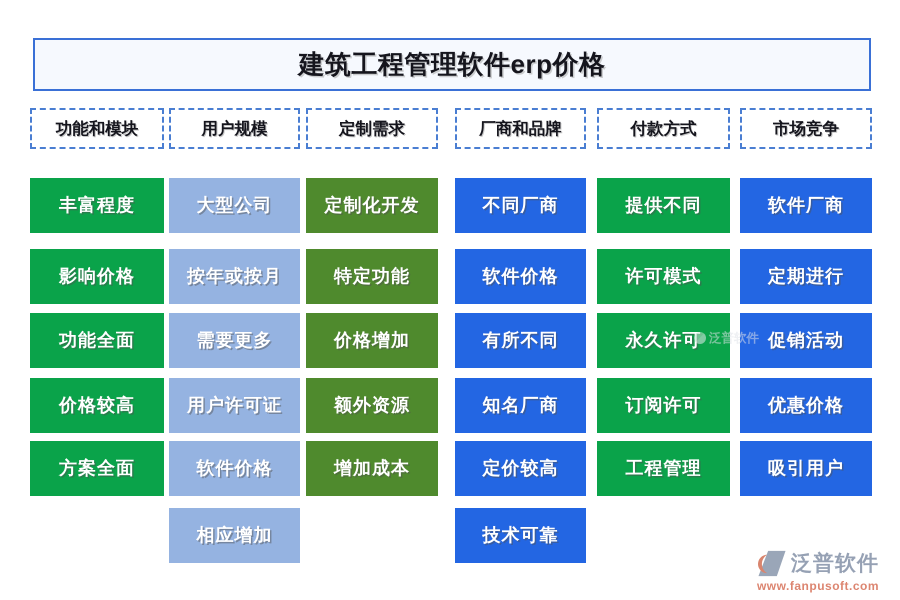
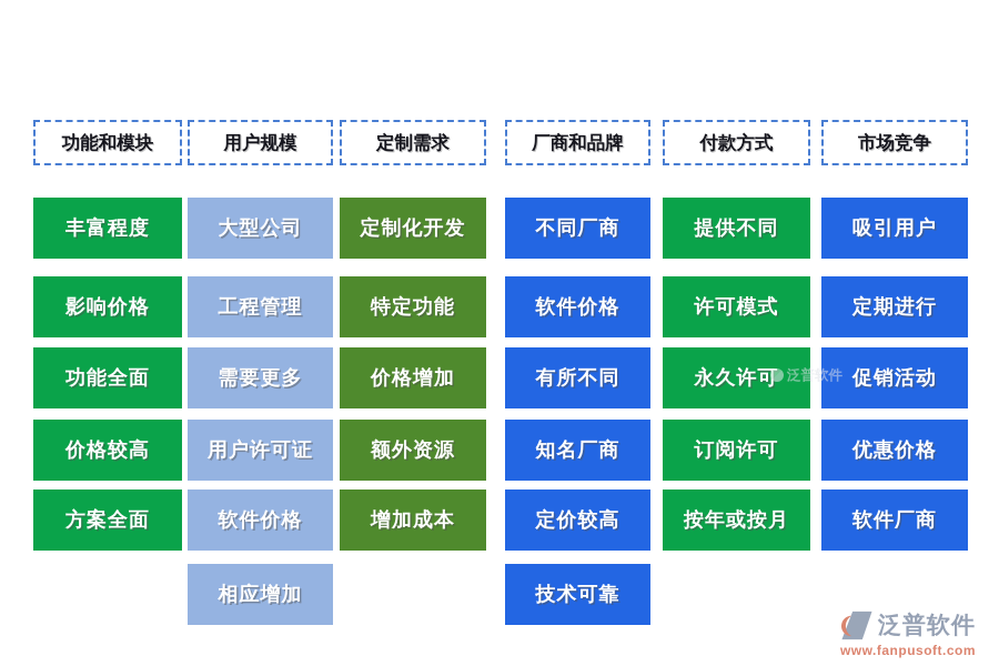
- 建筑工程管理软件erp价格
  功能和模块
  丰富程度
  影响价格
  功能全面
  价格较高
  方案全面
  用户规模
  大型公司
- 按年或按月
+ 工程管理
  需要更多
  用户许可证
  软件价格
  相应增加
  定制需求
  定制化开发
  特定功能
  价格增加
  额外资源
  增加成本
  厂商和品牌
  不同厂商
  软件价格
  有所不同
  知名厂商
  定价较高
  技术可靠
  付款方式
  提供不同
  许可模式
  永久许可
  订阅许可
- 工程管理
+ 按年或按月
  市场竞争
- 软件厂商
+ 吸引用户
  定期进行
  促销活动
  优惠价格
- 吸引用户
+ 软件厂商
  泛普软件
  泛普软件
  www.fanpusoft.com
